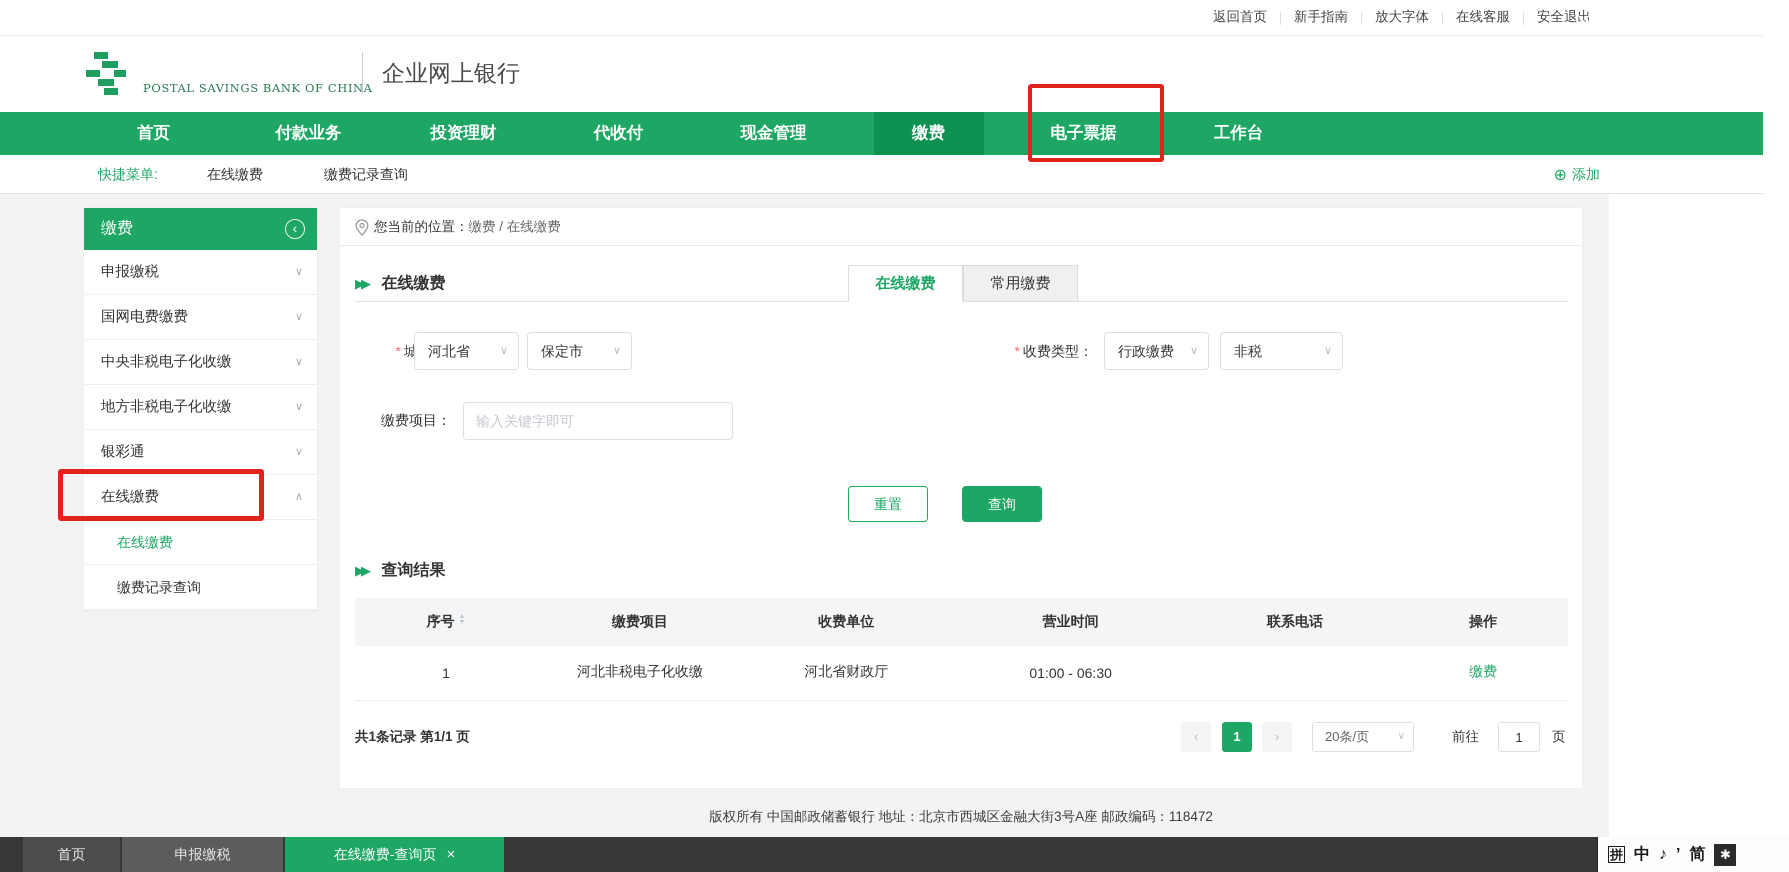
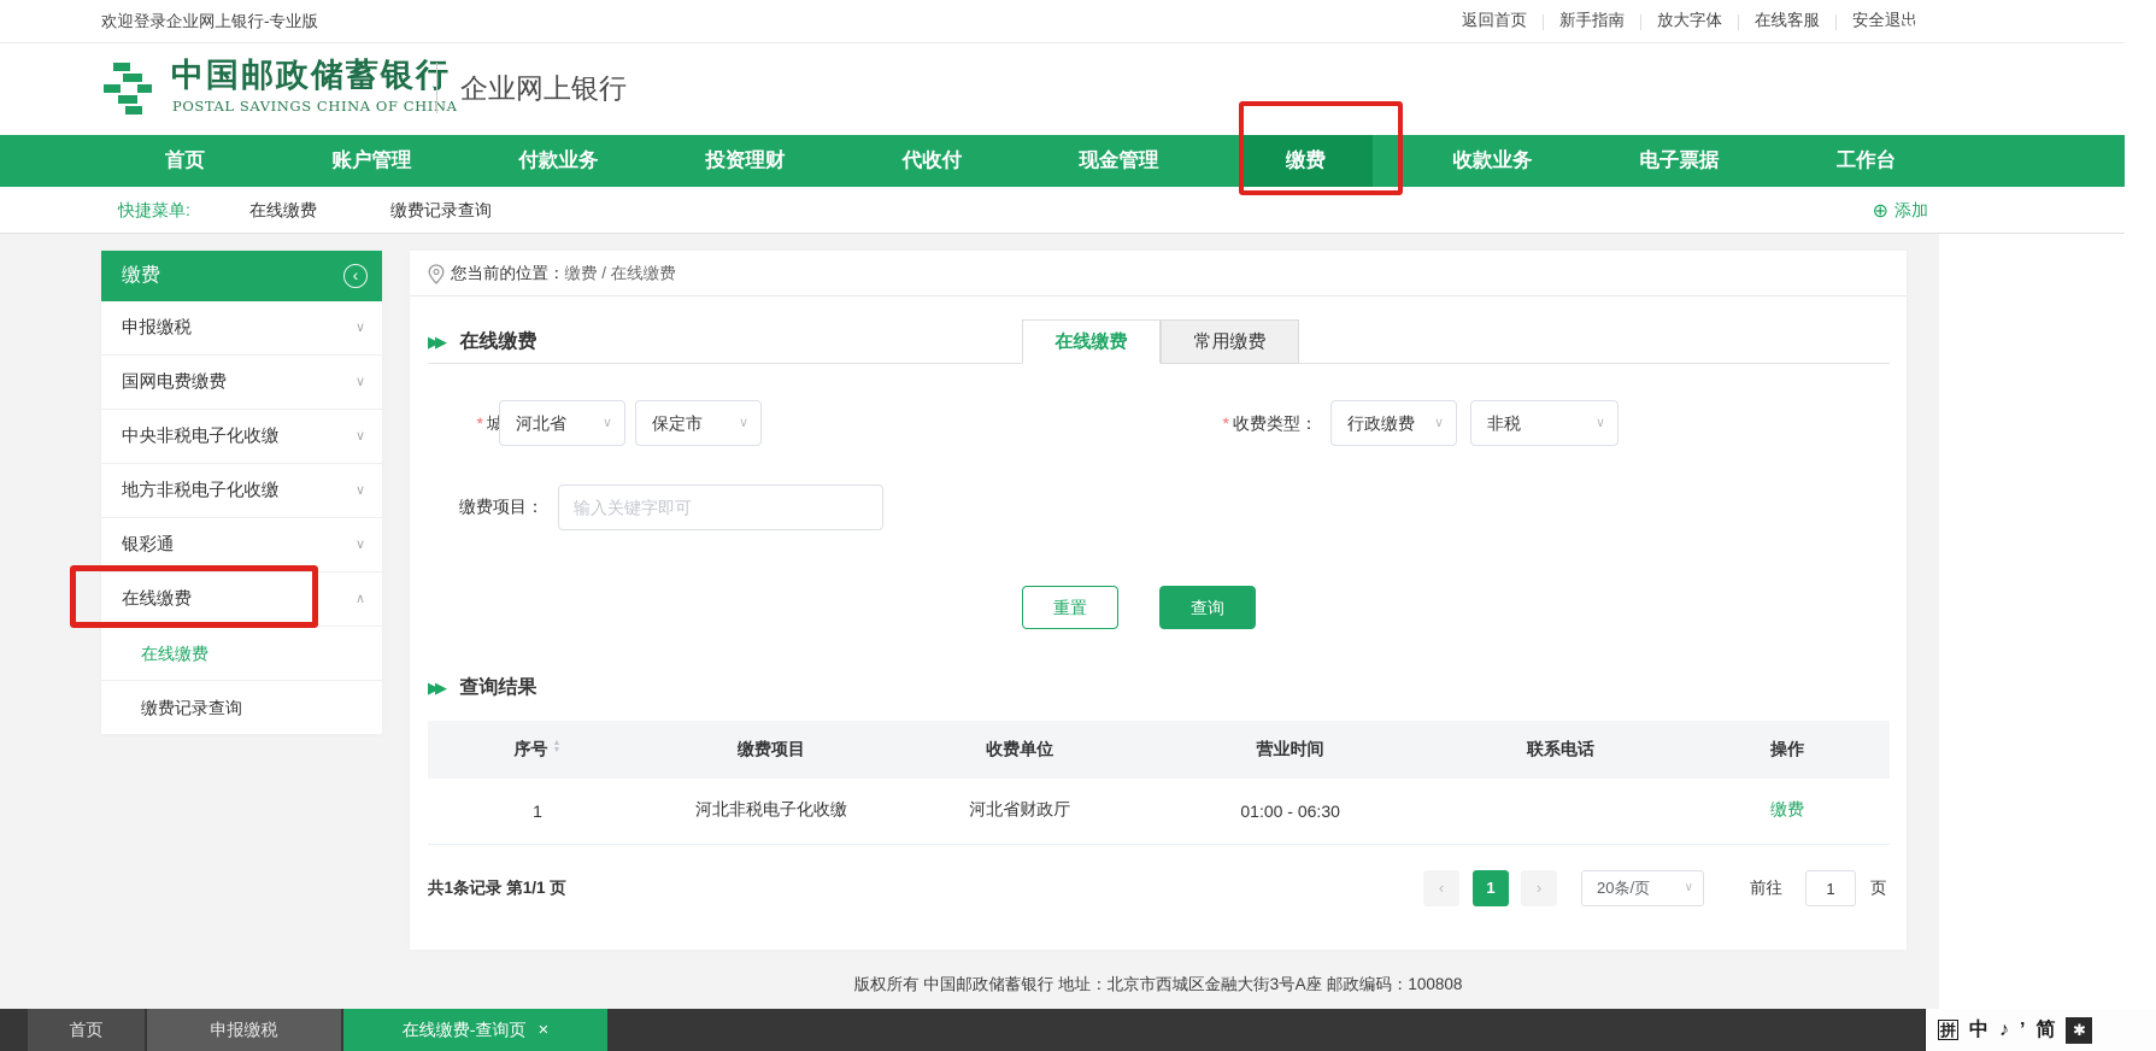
+ 欢迎登录企业网上银行-专业版
  返回首页
  新手指南
  放大字体
  在线客服
  安全退出
+ 中国邮政储蓄银行
- POSTAL SAVINGS BANK OF CHINA
+ POSTAL SAVINGS CHINA OF CHINA
  企业网上银行
  首页
+ 账户管理
  付款业务
  投资理财
  代收付
  现金管理
  缴费
+ 收款业务
  电子票据
  工作台
  »
  快捷菜单:
  在线缴费
  缴费记录查询
  ⊕ 添加
  缴费
  ‹
  申报缴税
  ∨
  国网电费缴费
  ∨
  中央非税电子化收缴
  ∨
  地方非税电子化收缴
  ∨
  银彩通
  ∨
  在线缴费
  ∧
  在线缴费
  缴费记录查询
  您当前的位置：缴费 / 在线缴费
  ▶▶ 在线缴费
  在线缴费
  常用缴费
  河北省
  ∨
  保定市
  ∨
  * 收费类型：
  行政缴费
  ∨
  非税
  ∨
  缴费项目：
  输入关键字即可
  重置
  查询
  ▶▶ 查询结果
  序号	缴费项目	收费单位	营业时间	联系电话	操作
  1	河北非税电子化收缴	河北省财政厅	01:00 - 06:30		缴费
  共1条记录 第1/1 页
  ‹
  1
  ›
  20条/页
  ∨
  前往
  1
  页
- 版权所有 中国邮政储蓄银行 地址：北京市西城区金融大街3号A座 邮政编码：118472
+ 版权所有 中国邮政储蓄银行 地址：北京市西城区金融大街3号A座 邮政编码：100808
  首页
  申报缴税
  在线缴费-查询页 ×
  拼
  中
  ♪
  ’
  简
  ✱
